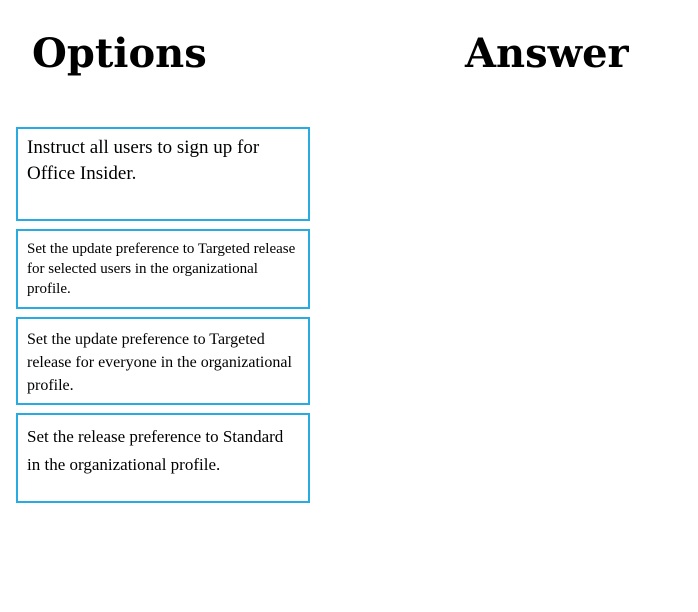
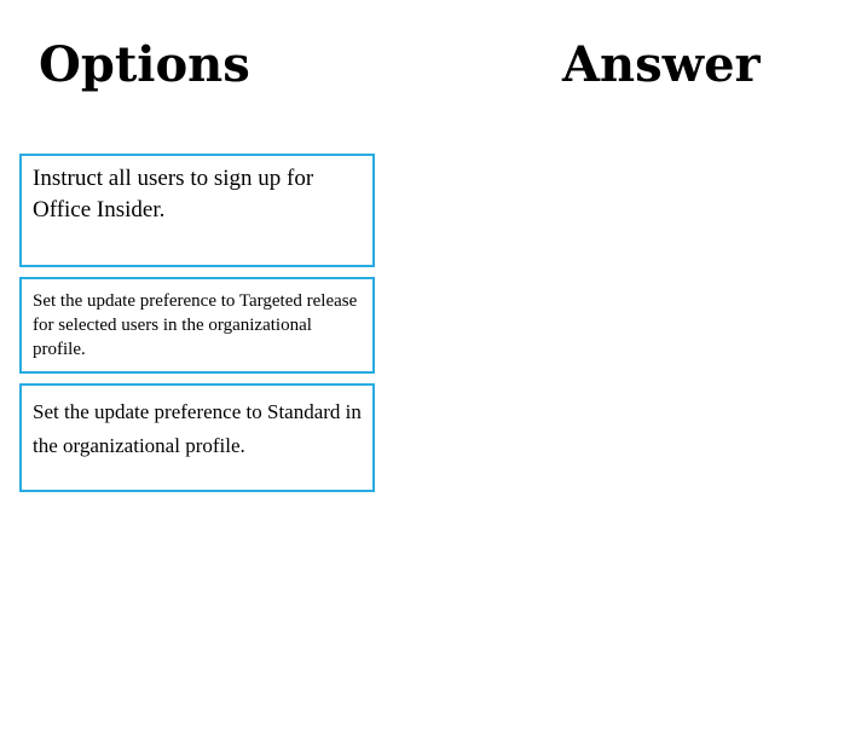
  Options
  Answer
  Instruct all users to sign up for Office Insider.
  Set the update preference to Targeted release for selected users in the organizational profile.
- Set the update preference to Targeted release for everyone in the organizational profile.
- Set the release preference to Standard in the organizational profile.
+ Set the update preference to Standard in the organizational profile.
